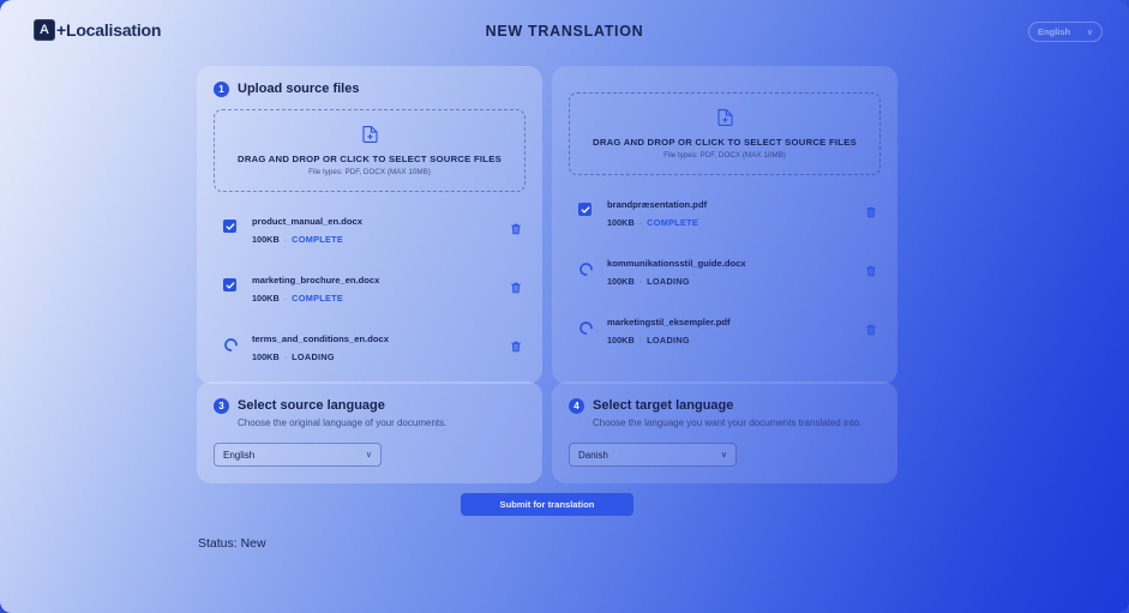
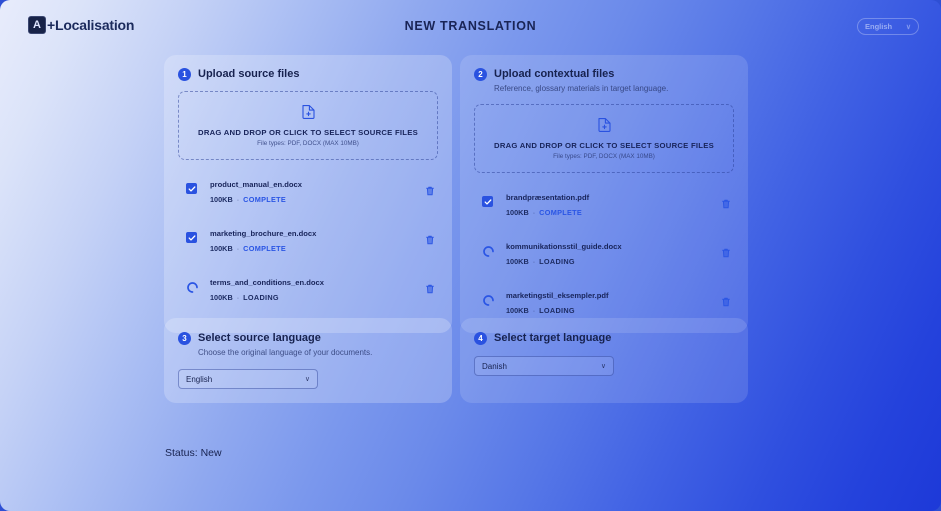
  A
  +Localisation
  NEW TRANSLATION
  English
  1
  Upload source files
  DRAG AND DROP OR CLICK TO SELECT SOURCE FILES
  product_manual_en.docx
  100KB
  COMPLETE
  marketing_brochure_en.docx
  100KB
  COMPLETE
  terms_and_conditions_en.docx
  100KB
  LOADING
+ 2
+ Upload contextual files
+ Reference, glossary materials in target language.
  DRAG AND DROP OR CLICK TO SELECT SOURCE FILES
  brandpræsentation.pdf
  100KB
  COMPLETE
  kommunikationsstil_guide.docx
  100KB
  LOADING
  marketingstil_eksempler.pdf
  100KB
  LOADING
  3
  Select source language
  Choose the original language of your documents.
  English
  4
  Select target language
- Choose the language you want your documents translated into.
  Danish
- Submit for translation
  Status: New
